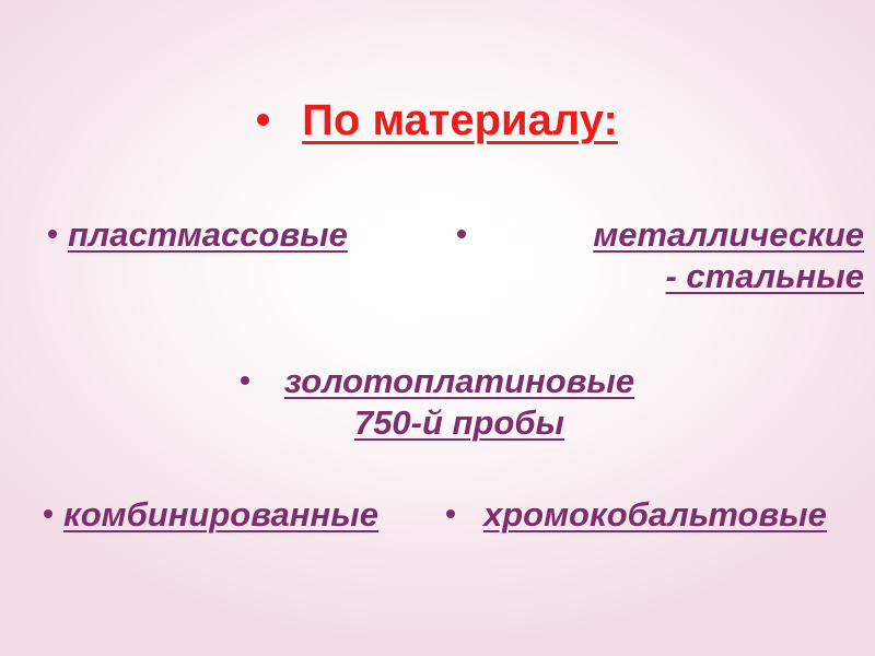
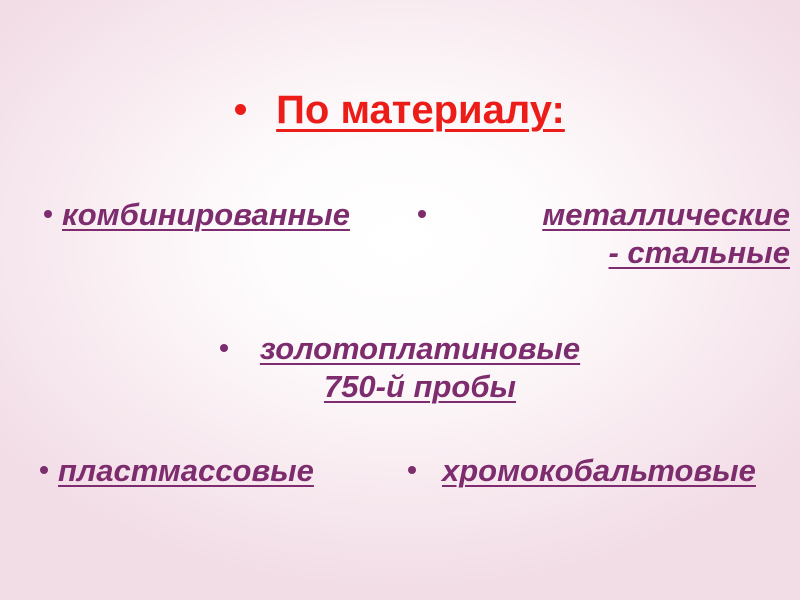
  По материалу:
- пластмассовые
+ комбинированные
  металлические
  - стальные
  золотоплатиновые
  750-й пробы
- комбинированные
+ пластмассовые
  хромокобальтовые
